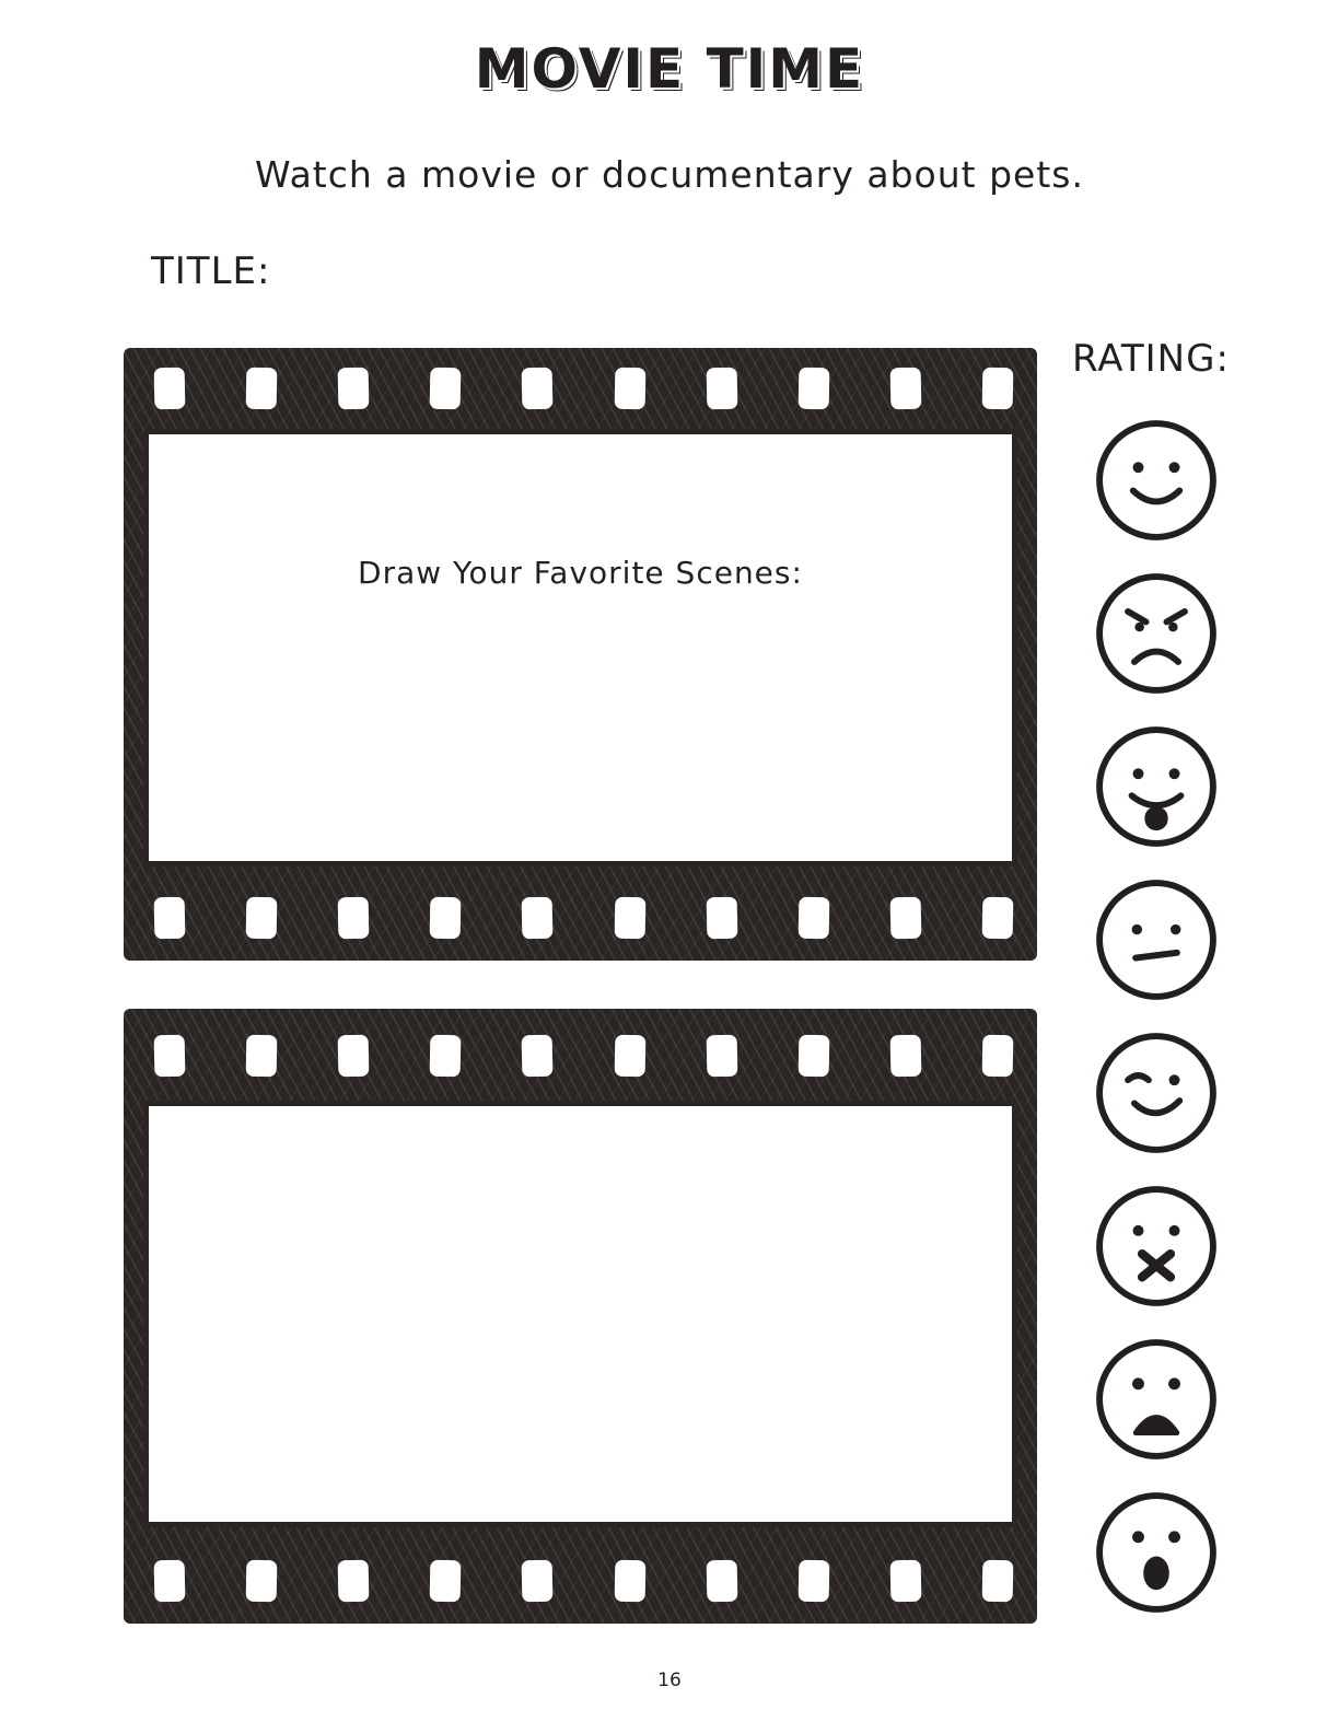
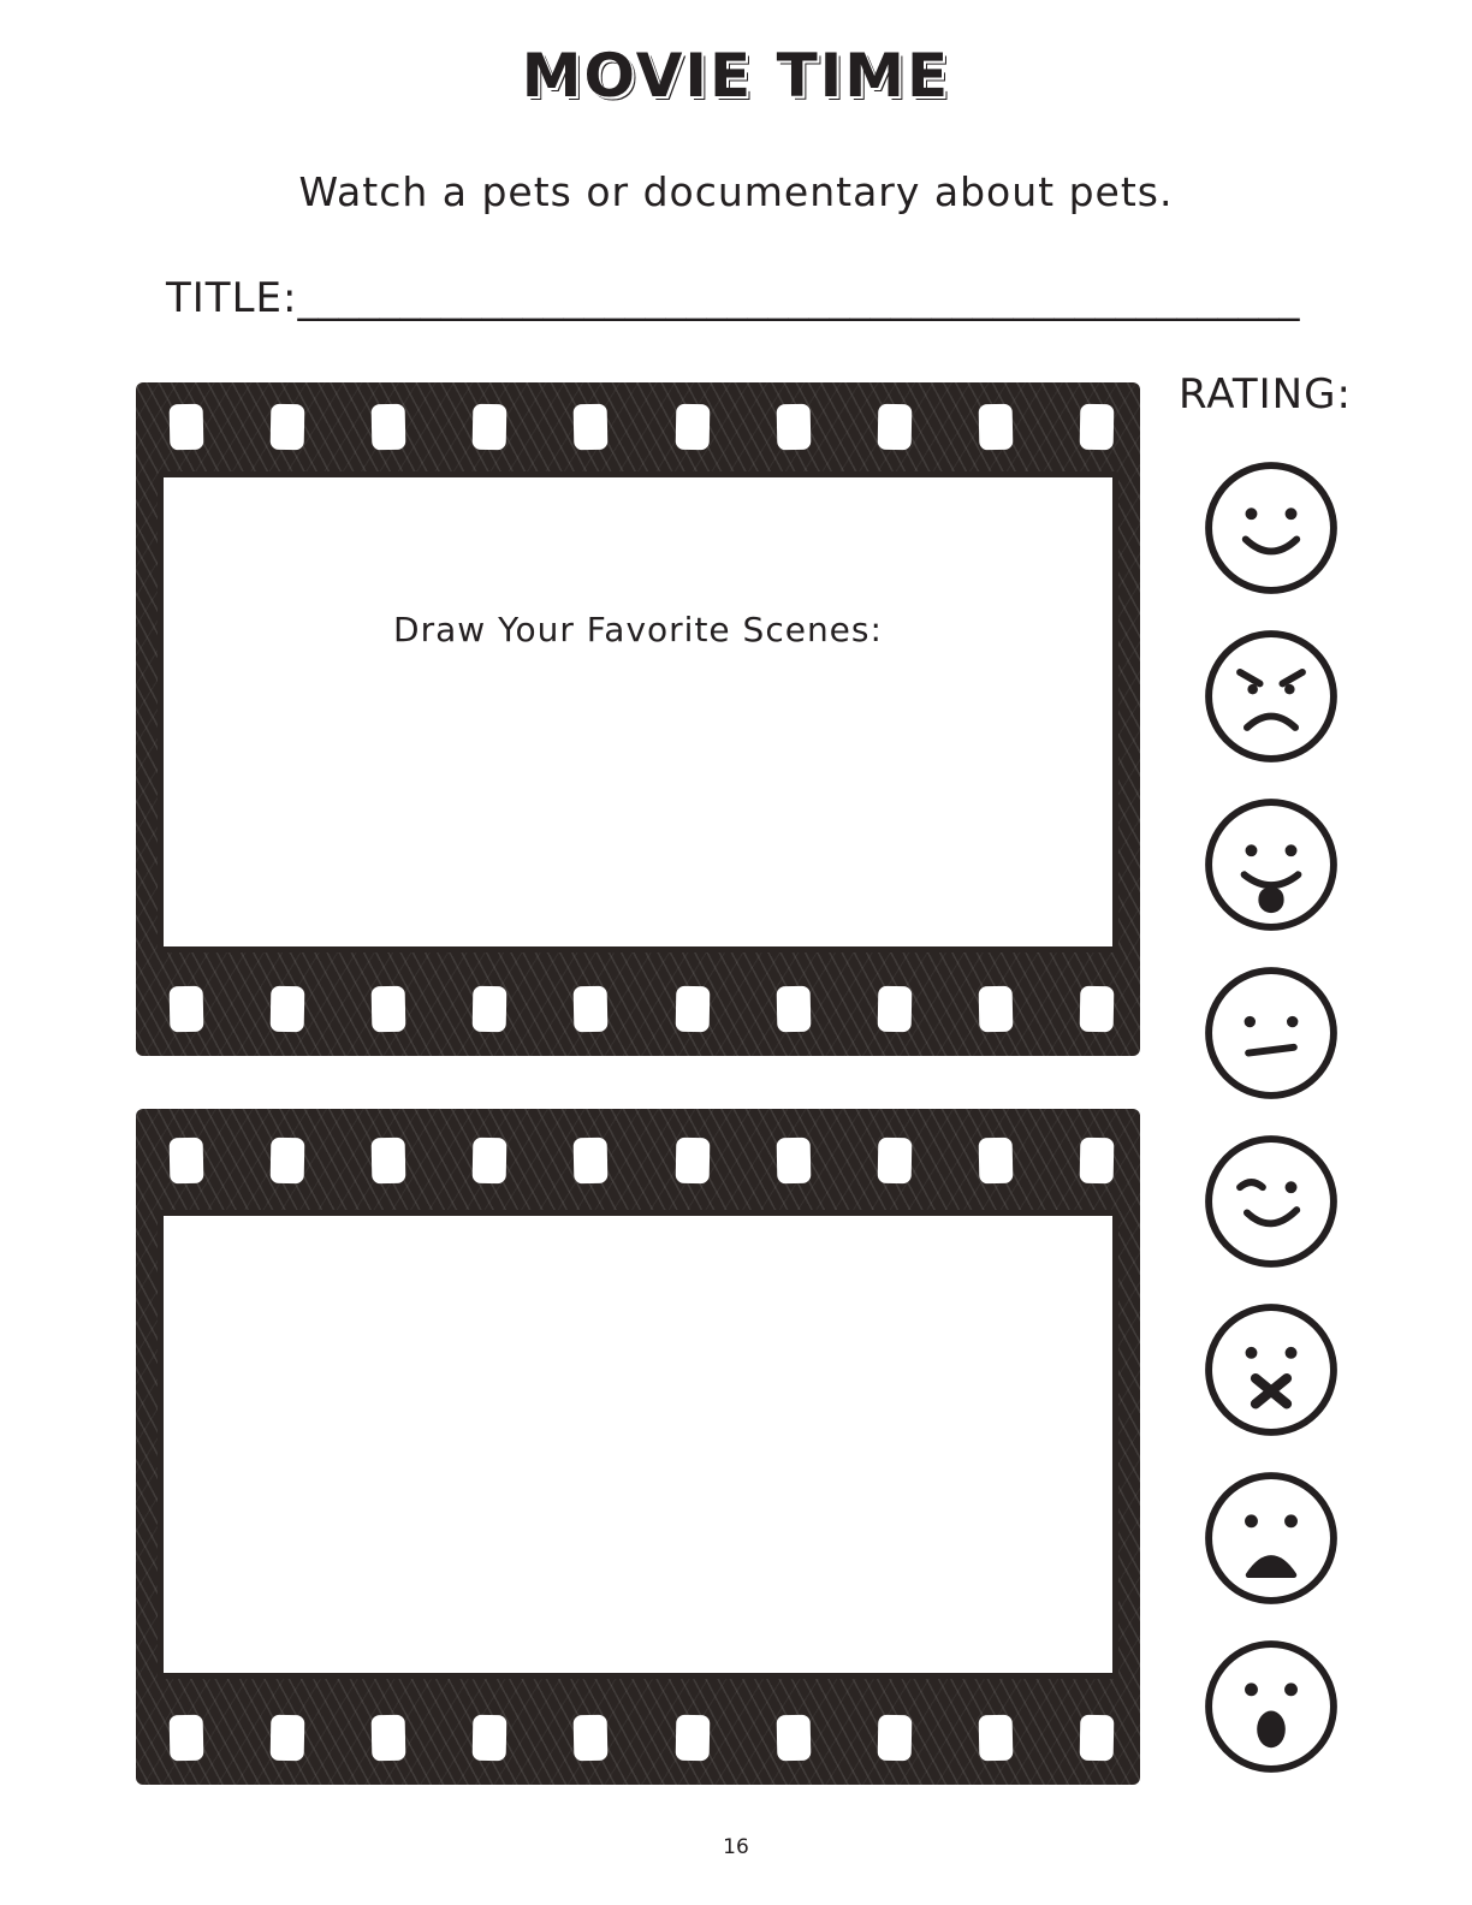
  MOVIE TIME
- Watch a movie or documentary about pets.
+ Watch a pets or documentary about pets.
  TITLE:
+ _________________________________________________
  RATING:
  Draw Your Favorite Scenes:
  16
